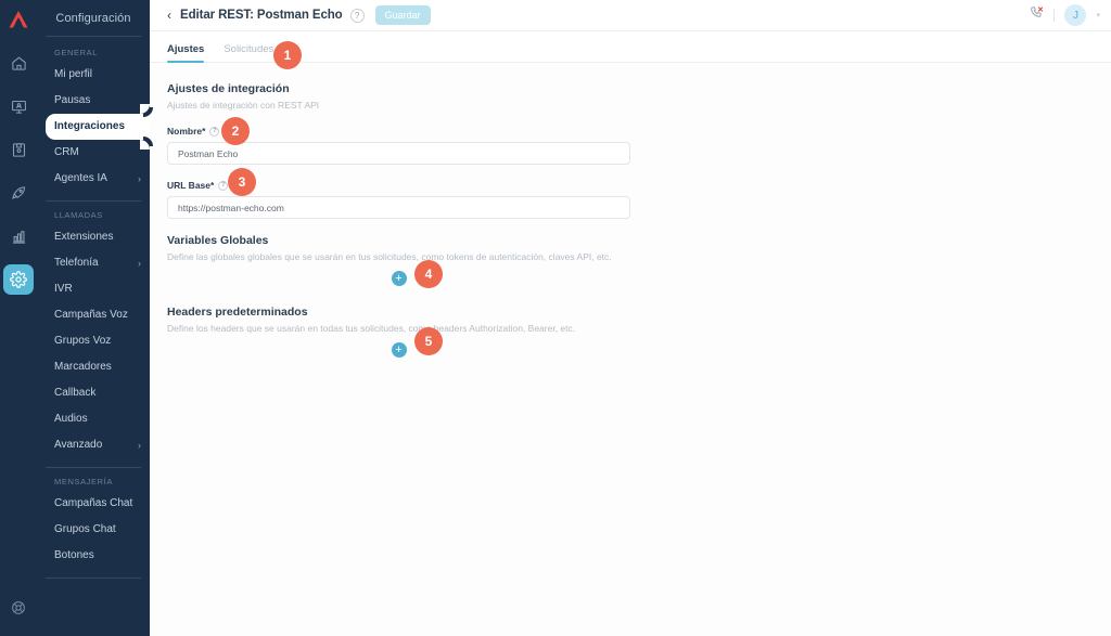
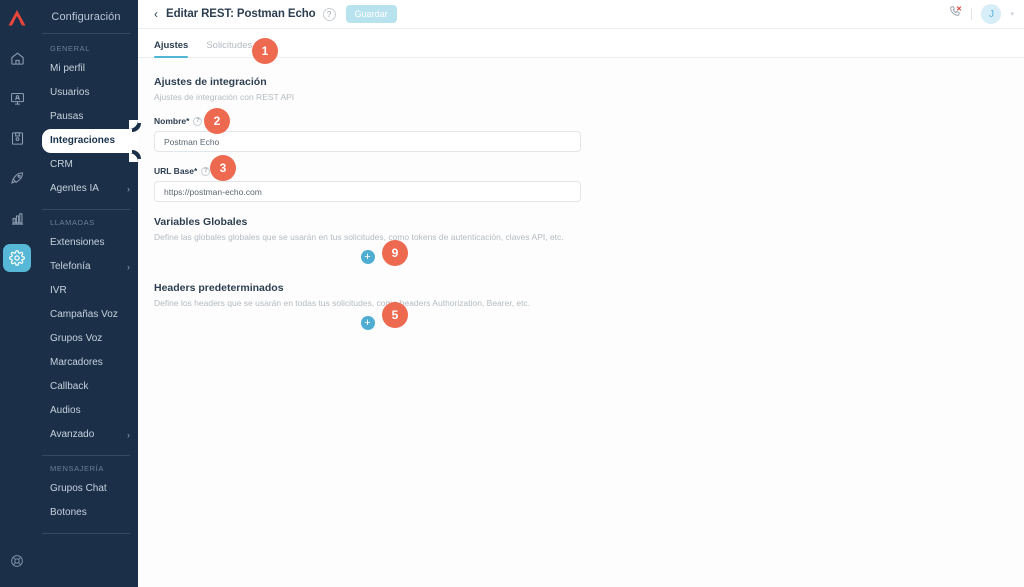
  Configuración
  GENERAL
  Mi perfil
+ Usuarios
  Pausas
  Integraciones
  CRM
  Agentes IA
  ›
  LLAMADAS
  Extensiones
  Telefonía
  ›
  IVR
  Campañas Voz
  Grupos Voz
  Marcadores
  Callback
  Audios
  Avanzado
  ›
  MENSAJERÍA
- Campañas Chat
  Grupos Chat
  Botones
  ‹
  Editar REST: Postman Echo
  ?
  Guardar
  J
  Ajustes
  Solicitudes
  Ajustes de integración
  Ajustes de integración con REST API
  Nombre*
  Postman Echo
  URL Base*
  https://postman-echo.com
  Variables Globales
  Define las globales globales que se usarán en tus solicitudes, como tokens de autenticación, claves API, etc.
  +
  Headers predeterminados
  Define los headers que se usarán en todas tus solicitudes, coeaders Authorization, Bearer, etc.
  +
  1
  2
  3
- 4
+ 9
  5
